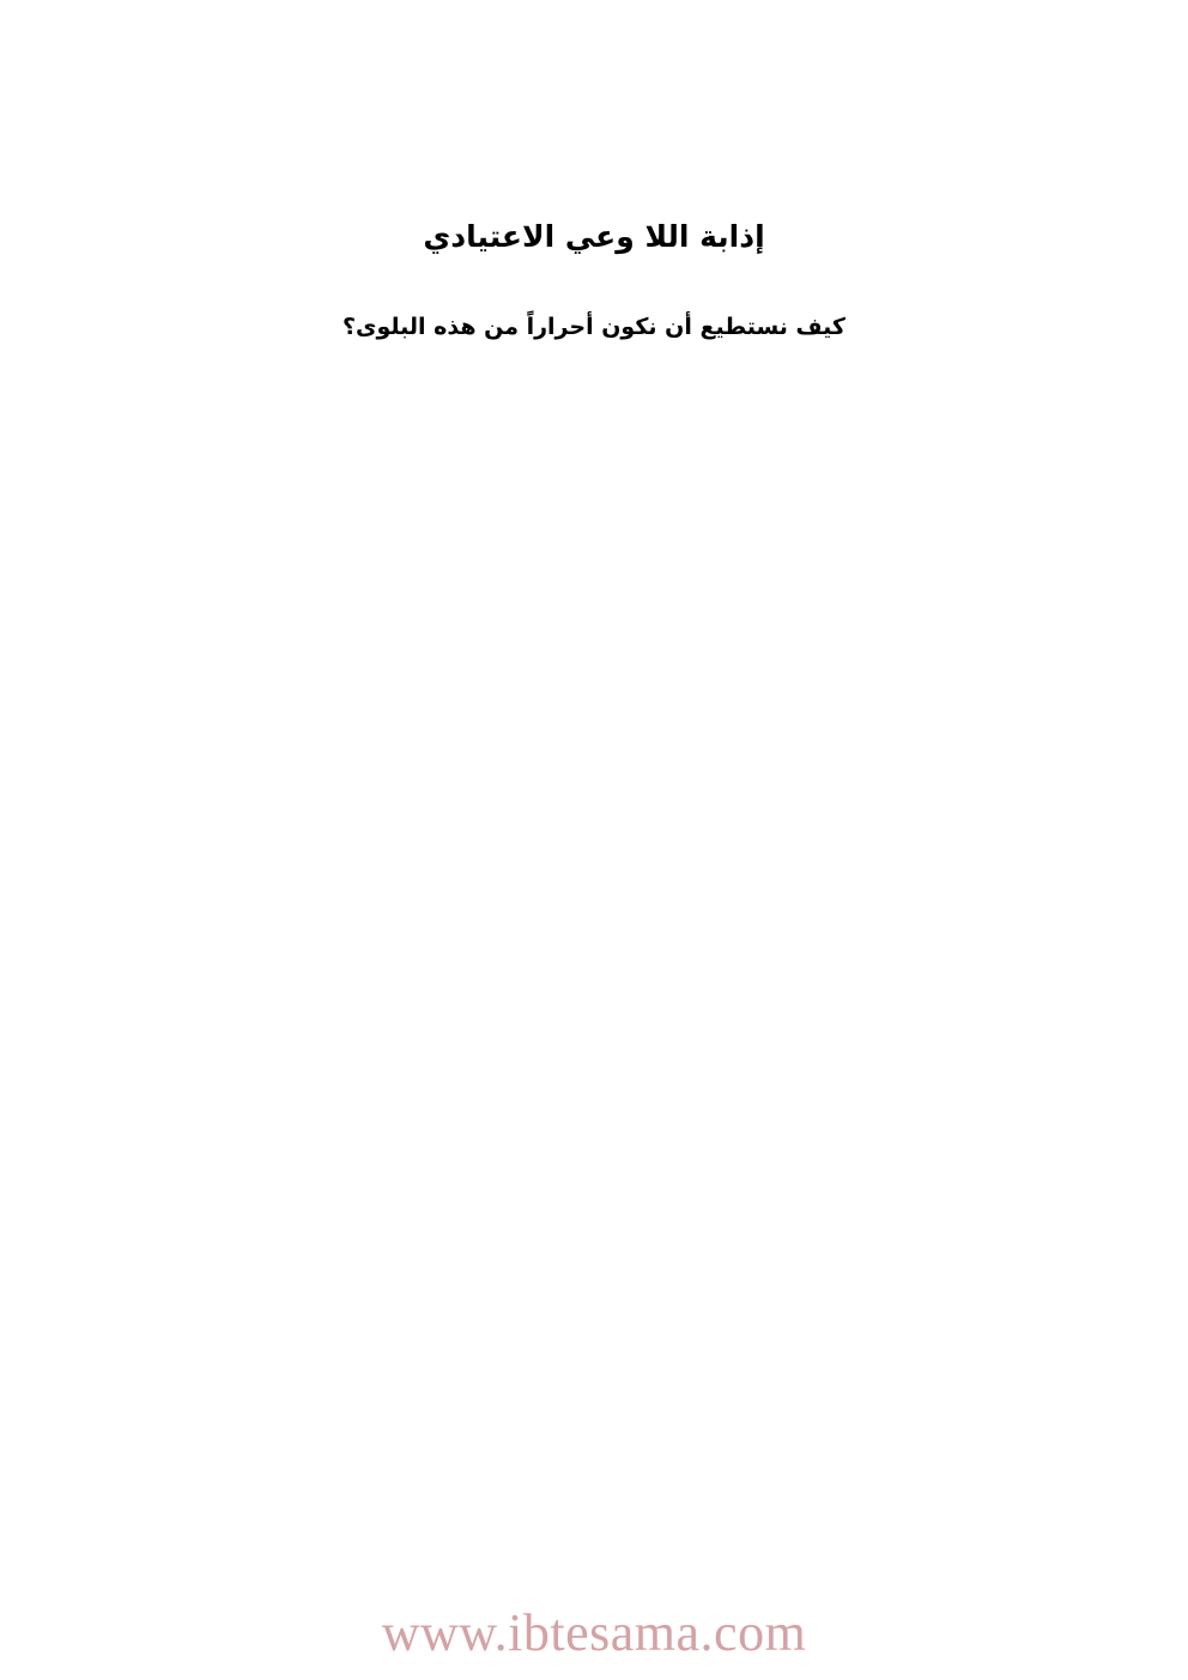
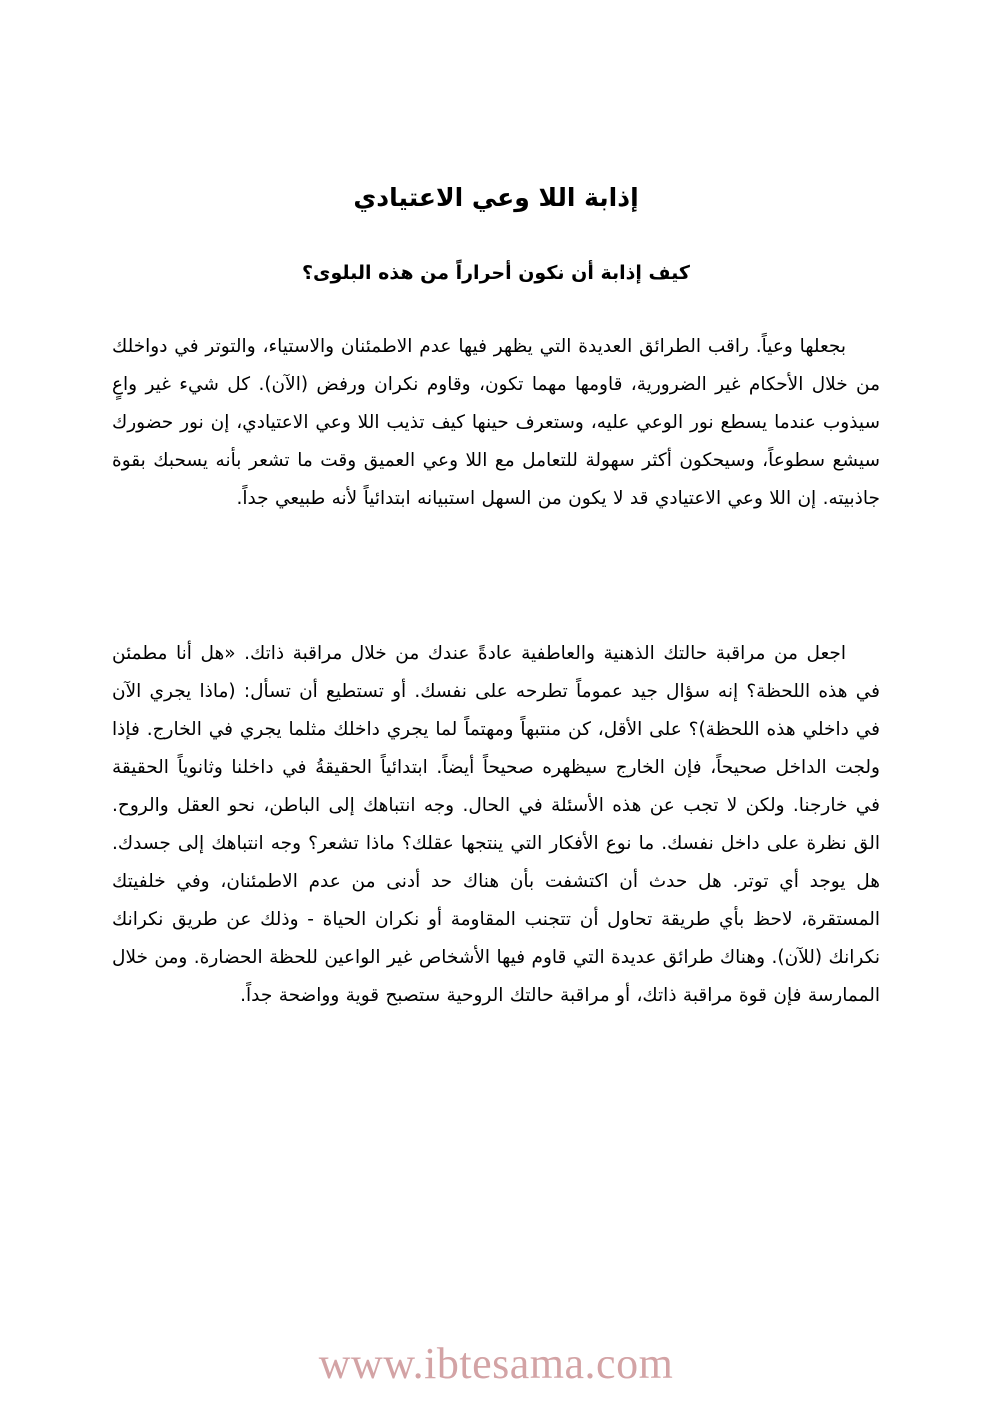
  إذابة اللا وعي الاعتيادي
- كيف نستطيع أن نكون أحراراً من هذه البلوى؟
+ كيف إذابة أن نكون أحراراً من هذه البلوى؟
+ بجعلها وعياً. راقب الطرائق العديدة التي يظهر فيها عدم الاطمئنان والاستياء، والتوتر في دواخلك من خلال الأحكام غير الضرورية، قاومها مهما تكون، وقاوم نكران ورفض (الآن). كل شيء غير واعٍ سيذوب عندما يسطع نور الوعي عليه، وستعرف حينها كيف تذيب اللا وعي الاعتيادي، إن نور حضورك سيشع سطوعاً، وسيحكون أكثر سهولة للتعامل مع اللا وعي العميق وقت ما تشعر بأنه يسحبك بقوة جاذبيته. إن اللا وعي الاعتيادي قد لا يكون من السهل استبيانه ابتدائياً لأنه طبيعي جداً.
+ اجعل من مراقبة حالتك الذهنية والعاطفية عادةً عندك من خلال مراقبة ذاتك. «هل أنا مطمئن في هذه اللحظة؟ إنه سؤال جيد عموماً تطرحه على نفسك. أو تستطيع أن تسأل: (ماذا يجري الآن في داخلي هذه اللحظة)؟ على الأقل، كن منتبهاً ومهتماً لما يجري داخلك مثلما يجري في الخارج. فإذا ولجت الداخل صحيحاً، فإن الخارج سيظهره صحيحاً أيضاً. ابتدائياً الحقيقةُ في داخلنا وثانوياً الحقيقة في خارجنا. ولكن لا تجب عن هذه الأسئلة في الحال. وجه انتباهك إلى الباطن، نحو العقل والروح. الق نظرة على داخل نفسك. ما نوع الأفكار التي ينتجها عقلك؟ ماذا تشعر؟ وجه انتباهك إلى جسدك. هل يوجد أي توتر. هل حدث أن اكتشفت بأن هناك حد أدنى من عدم الاطمئنان، وفي خلفيتك المستقرة، لاحظ بأي طريقة تحاول أن تتجنب المقاومة أو نكران الحياة - وذلك عن طريق نكرانك نكرانك (للآن). وهناك طرائق عديدة التي قاوم فيها الأشخاص غير الواعين للحظة الحضارة. ومن خلال الممارسة فإن قوة مراقبة ذاتك، أو مراقبة حالتك الروحية ستصبح قوية وواضحة جداً.
  www.ibtesama.com
